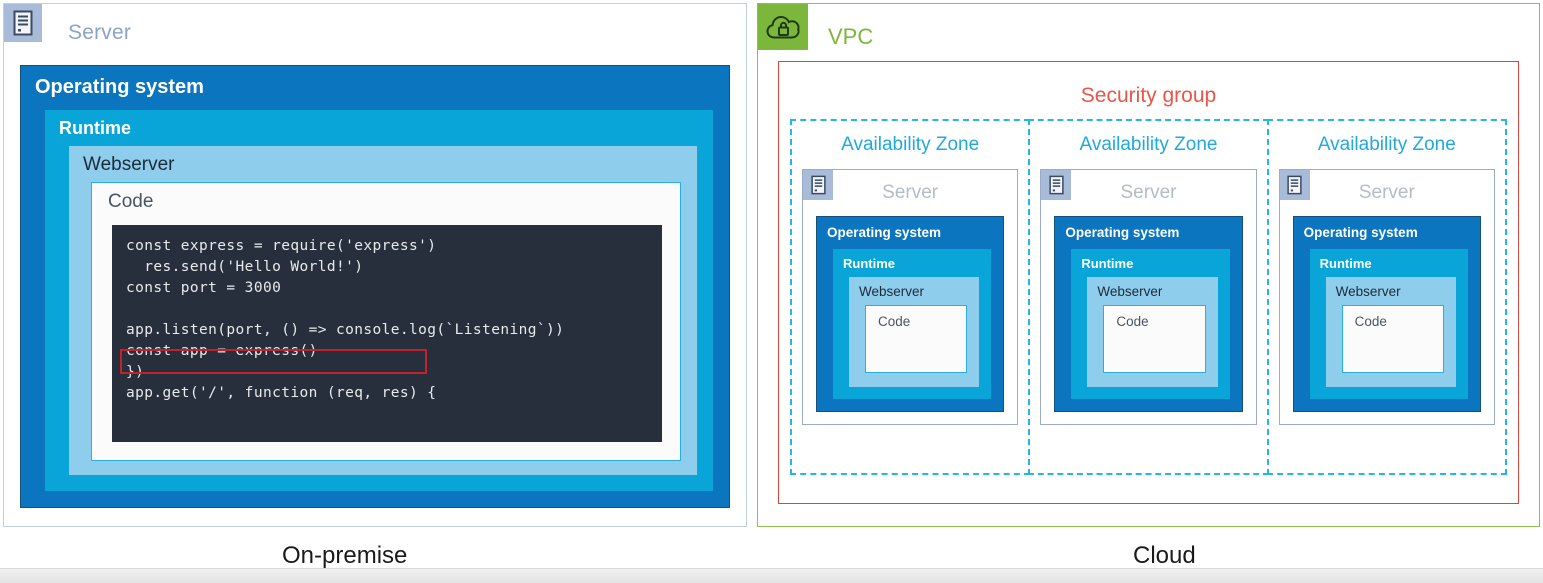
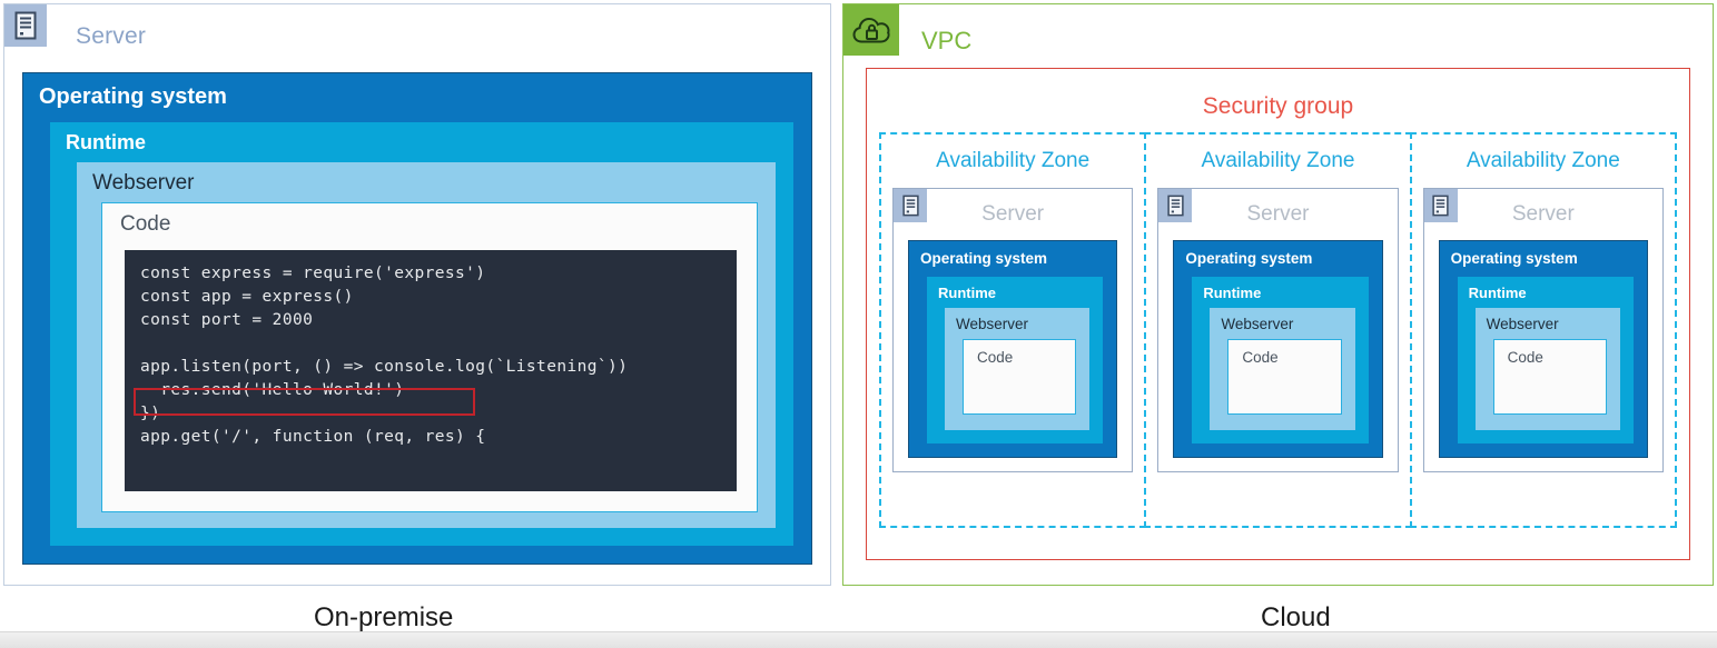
  Server
  Operating system
  Runtime
  Webserver
  Code
  const express = require('express')
- res.send('Hello World!')
+ const app = express()
- const port = 3000
+ const port = 2000
  app.listen(port, () => console.log(`Listening`))
- const app = express()
+ res.send('Hello World!')
  })
  app.get('/', function (req, res) {
  VPC
  Security group
  Availability Zone
  Server
  Operating system
  Runtime
  Webserver
  Code
  Availability Zone
  Server
  Operating system
  Runtime
  Webserver
  Code
  Availability Zone
  Server
  Operating system
  Runtime
  Webserver
  Code
  On-premise
  Cloud
